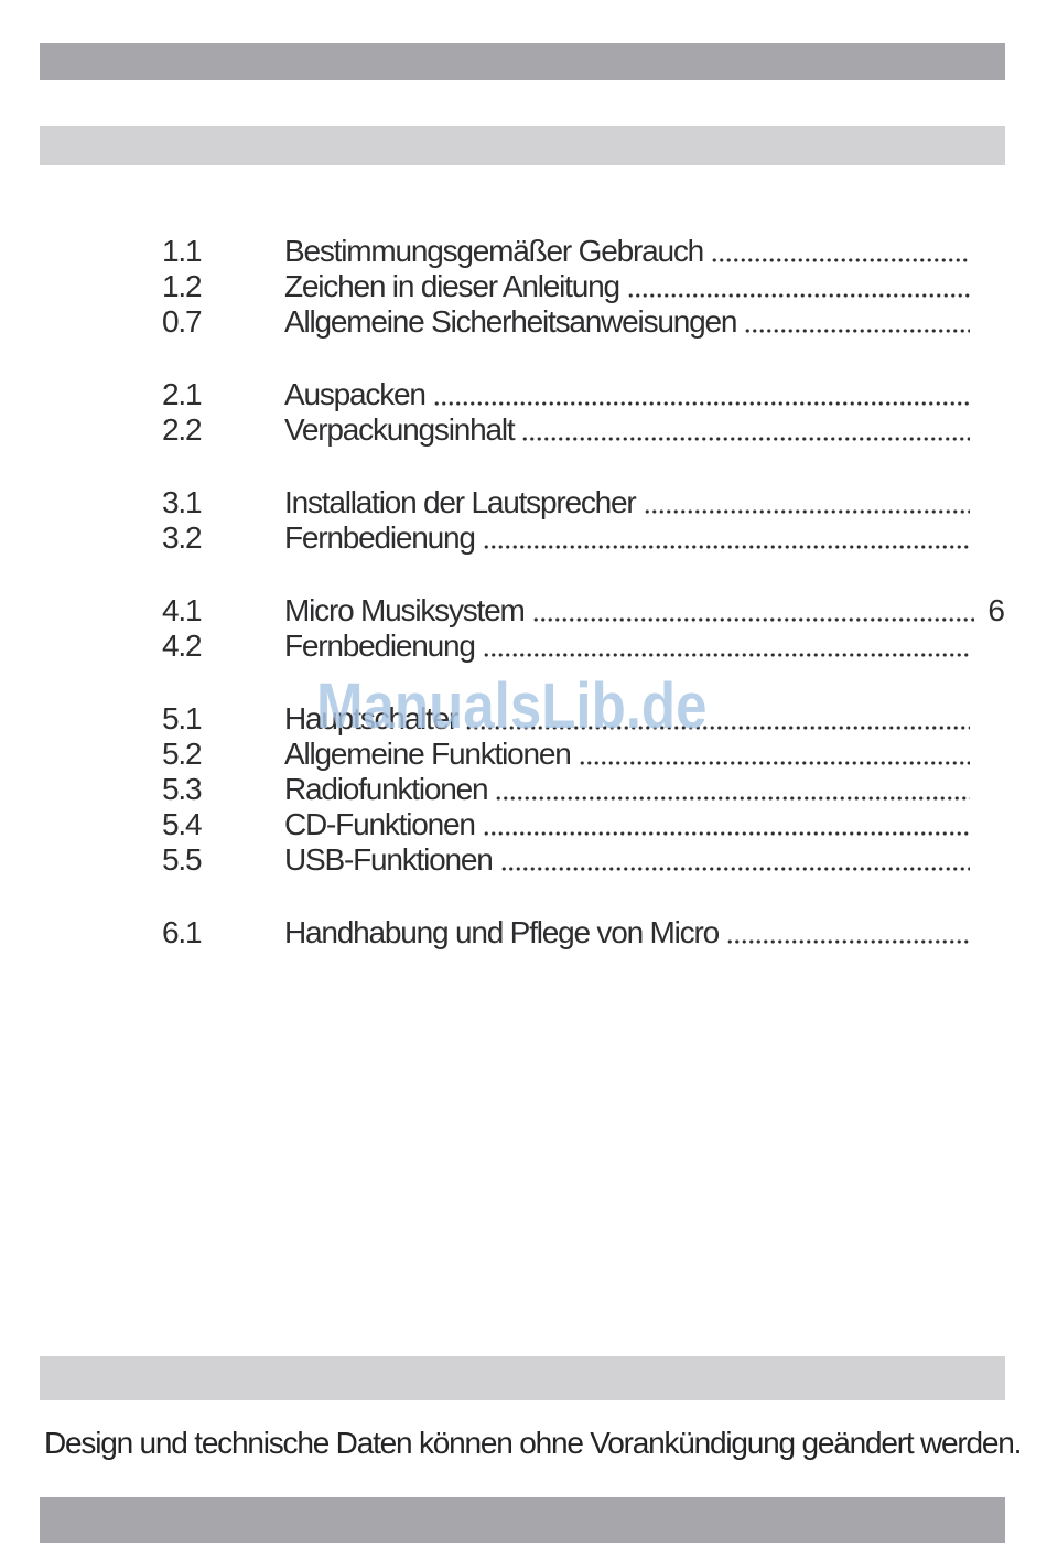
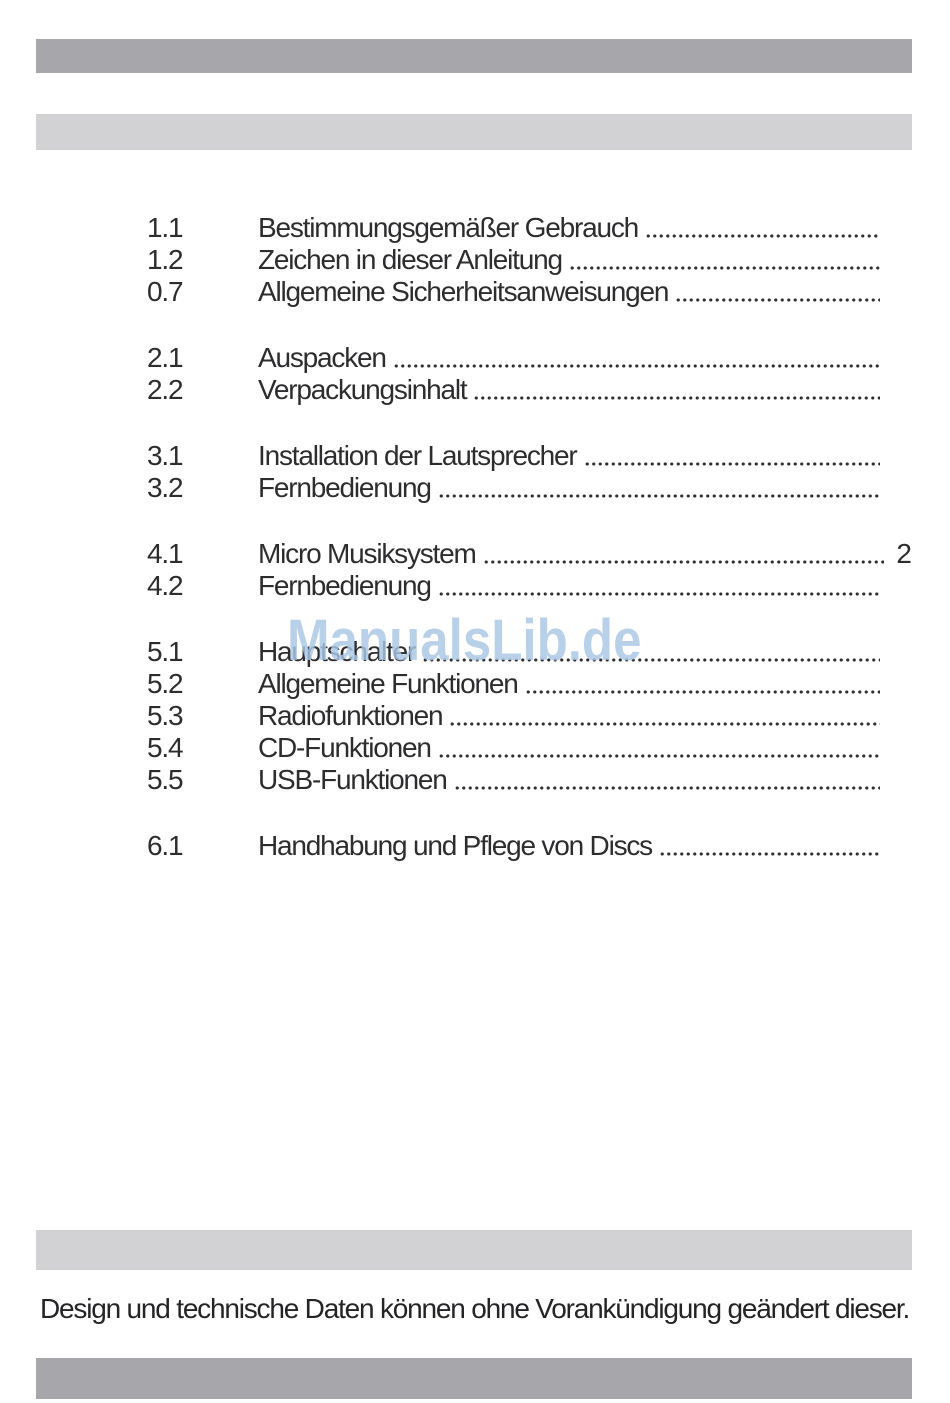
  1.1
  Bestimmungsgemäßer Gebrauch
  1.2
  Zeichen in dieser Anleitung
  0.7
  Allgemeine Sicherheitsanweisungen
  2.1
  Auspacken
  2.2
  Verpackungsinhalt
  3.1
  Installation der Lautsprecher
  3.2
  Fernbedienung
  4.1
  Micro Musiksystem
- 6
+ 2
  4.2
  Fernbedienung
  5.1
  Hauptschalter
  5.2
  Allgemeine Funktionen
  5.3
  Radiofunktionen
  5.4
  CD-Funktionen
  5.5
  USB-Funktionen
  6.1
- Handhabung und Pflege von Micro
+ Handhabung und Pflege von Discs
  ManualsLib.de
- Design und technische Daten können ohne Vorankündigung geändert werden.
+ Design und technische Daten können ohne Vorankündigung geändert dieser.
